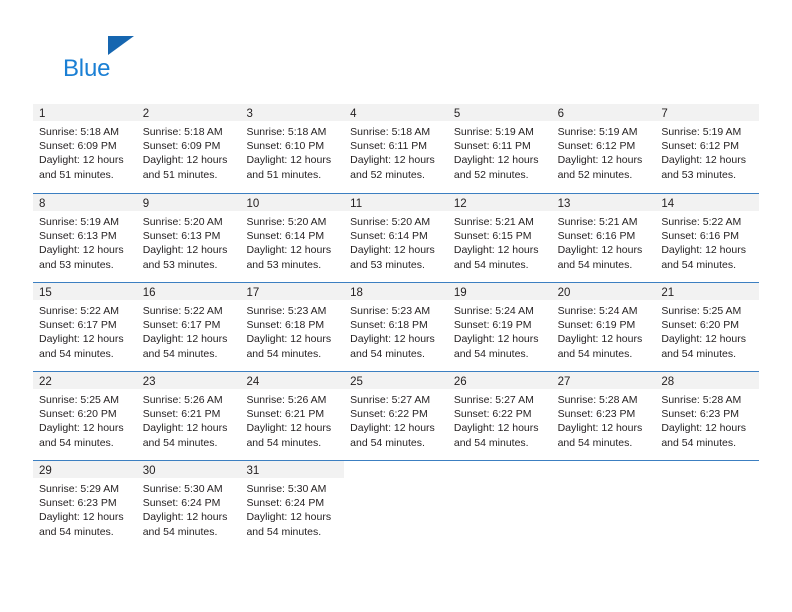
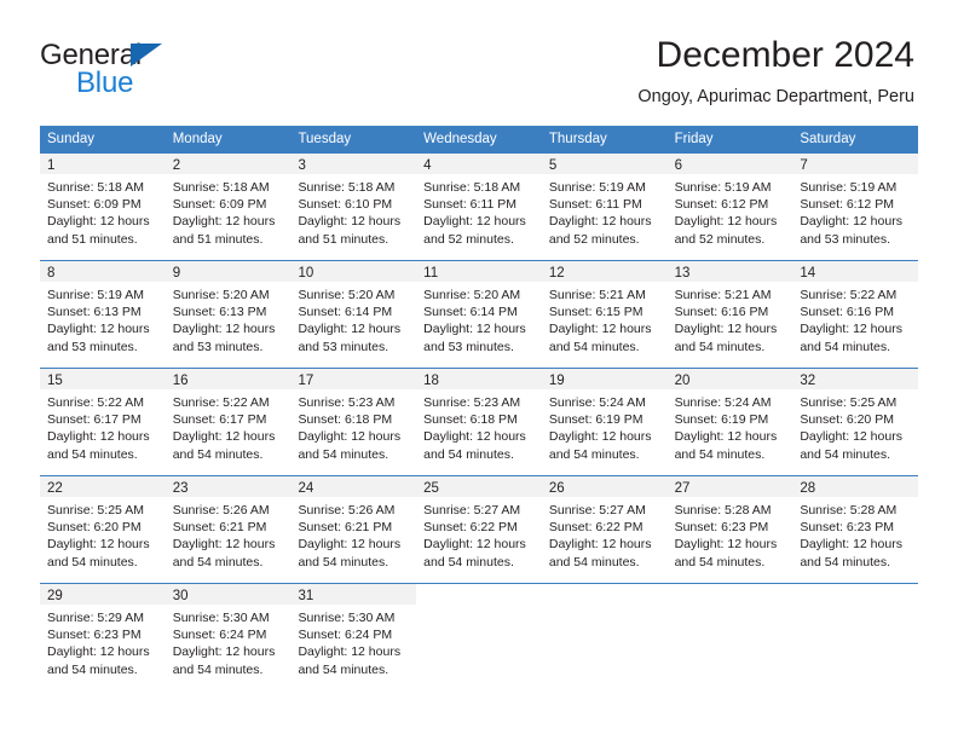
+ General
  Blue
+ December 2024
+ Ongoy, Apurimac Department, Peru
+ Sunday
+ Monday
+ Tuesday
+ Wednesday
+ Thursday
+ Friday
+ Saturday
  1
  Sunrise: 5:18 AM
  Sunset: 6:09 PM
  Daylight: 12 hours
  and 51 minutes.
  2
  Sunrise: 5:18 AM
  Sunset: 6:09 PM
  Daylight: 12 hours
  and 51 minutes.
  3
  Sunrise: 5:18 AM
  Sunset: 6:10 PM
  Daylight: 12 hours
  and 51 minutes.
  4
  Sunrise: 5:18 AM
  Sunset: 6:11 PM
  Daylight: 12 hours
  and 52 minutes.
  5
  Sunrise: 5:19 AM
  Sunset: 6:11 PM
  Daylight: 12 hours
  and 52 minutes.
  6
  Sunrise: 5:19 AM
  Sunset: 6:12 PM
  Daylight: 12 hours
  and 52 minutes.
  7
  Sunrise: 5:19 AM
  Sunset: 6:12 PM
  Daylight: 12 hours
  and 53 minutes.
  8
  Sunrise: 5:19 AM
  Sunset: 6:13 PM
  Daylight: 12 hours
  and 53 minutes.
  9
  Sunrise: 5:20 AM
  Sunset: 6:13 PM
  Daylight: 12 hours
  and 53 minutes.
  10
  Sunrise: 5:20 AM
  Sunset: 6:14 PM
  Daylight: 12 hours
  and 53 minutes.
  11
  Sunrise: 5:20 AM
  Sunset: 6:14 PM
  Daylight: 12 hours
  and 53 minutes.
  12
  Sunrise: 5:21 AM
  Sunset: 6:15 PM
  Daylight: 12 hours
  and 54 minutes.
  13
  Sunrise: 5:21 AM
  Sunset: 6:16 PM
  Daylight: 12 hours
  and 54 minutes.
  14
  Sunrise: 5:22 AM
  Sunset: 6:16 PM
  Daylight: 12 hours
  and 54 minutes.
  15
  Sunrise: 5:22 AM
  Sunset: 6:17 PM
  Daylight: 12 hours
  and 54 minutes.
  16
  Sunrise: 5:22 AM
  Sunset: 6:17 PM
  Daylight: 12 hours
  and 54 minutes.
  17
  Sunrise: 5:23 AM
  Sunset: 6:18 PM
  Daylight: 12 hours
  and 54 minutes.
  18
  Sunrise: 5:23 AM
  Sunset: 6:18 PM
  Daylight: 12 hours
  and 54 minutes.
  19
  Sunrise: 5:24 AM
  Sunset: 6:19 PM
  Daylight: 12 hours
  and 54 minutes.
  20
  Sunrise: 5:24 AM
  Sunset: 6:19 PM
  Daylight: 12 hours
  and 54 minutes.
- 21
+ 32
  Sunrise: 5:25 AM
  Sunset: 6:20 PM
  Daylight: 12 hours
  and 54 minutes.
  22
  Sunrise: 5:25 AM
  Sunset: 6:20 PM
  Daylight: 12 hours
  and 54 minutes.
  23
  Sunrise: 5:26 AM
  Sunset: 6:21 PM
  Daylight: 12 hours
  and 54 minutes.
  24
  Sunrise: 5:26 AM
  Sunset: 6:21 PM
  Daylight: 12 hours
  and 54 minutes.
  25
  Sunrise: 5:27 AM
  Sunset: 6:22 PM
  Daylight: 12 hours
  and 54 minutes.
  26
  Sunrise: 5:27 AM
  Sunset: 6:22 PM
  Daylight: 12 hours
  and 54 minutes.
  27
  Sunrise: 5:28 AM
  Sunset: 6:23 PM
  Daylight: 12 hours
  and 54 minutes.
  28
  Sunrise: 5:28 AM
  Sunset: 6:23 PM
  Daylight: 12 hours
  and 54 minutes.
  29
  Sunrise: 5:29 AM
  Sunset: 6:23 PM
  Daylight: 12 hours
  and 54 minutes.
  30
  Sunrise: 5:30 AM
  Sunset: 6:24 PM
  Daylight: 12 hours
  and 54 minutes.
  31
  Sunrise: 5:30 AM
  Sunset: 6:24 PM
  Daylight: 12 hours
  and 54 minutes.
